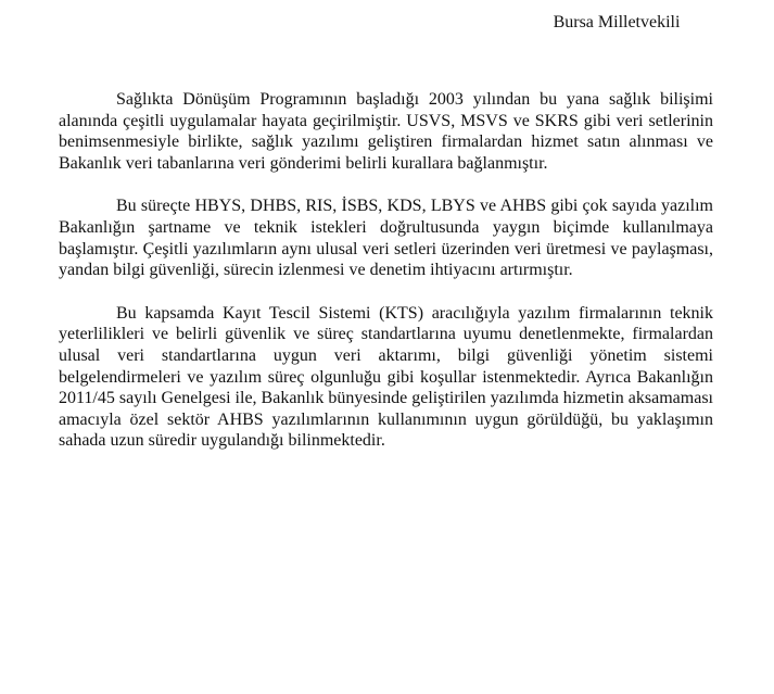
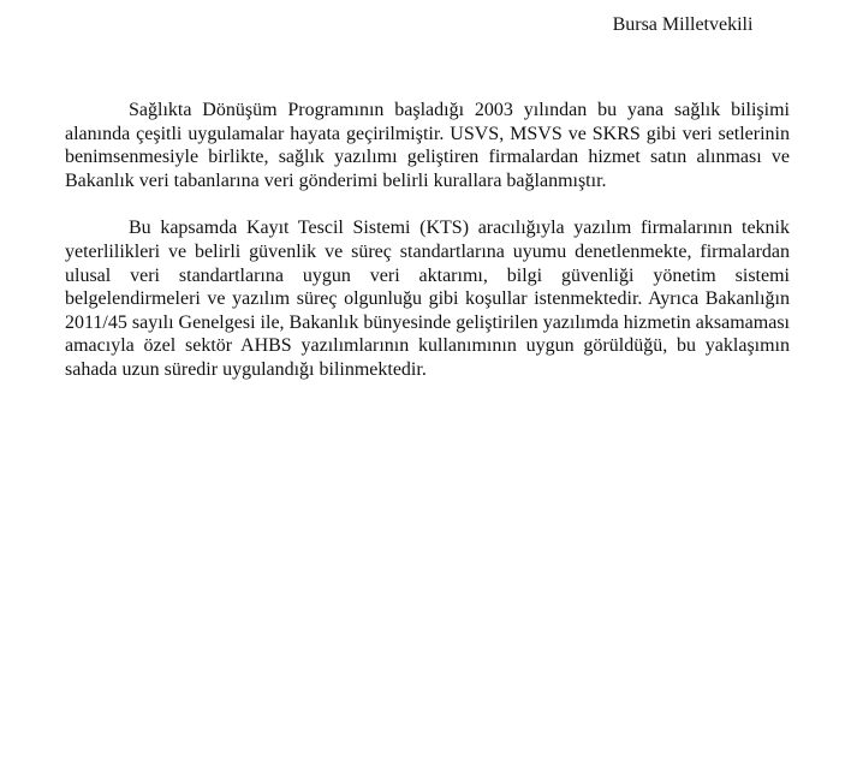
  Bursa Milletvekili
  Sağlıkta Dönüşüm Programının başladığı 2003 yılından bu yana sağlık bilişimi alanında çeşitli uygulamalar hayata geçirilmiştir. USVS, MSVS ve SKRS gibi veri setlerinin benimsenmesiyle birlikte, sağlık yazılımı geliştiren firmalardan hizmet satın alınması ve Bakanlık veri tabanlarına veri gönderimi belirli kurallara bağlanmıştır.
- Bu süreçte HBYS, DHBS, RIS, İSBS, KDS, LBYS ve AHBS gibi çok sayıda yazılım Bakanlığın şartname ve teknik istekleri doğrultusunda yaygın biçimde kullanılmaya başlamıştır. Çeşitli yazılımların aynı ulusal veri setleri üzerinden veri üretmesi ve paylaşması, yandan bilgi güvenliği, sürecin izlenmesi ve denetim ihtiyacını artırmıştır.
  Bu kapsamda Kayıt Tescil Sistemi (KTS) aracılığıyla yazılım firmalarının teknik yeterlilikleri ve belirli güvenlik ve süreç standartlarına uyumu denetlenmekte, firmalardan ulusal veri standartlarına uygun veri aktarımı, bilgi güvenliği yönetim sistemi belgelendirmeleri ve yazılım süreç olgunluğu gibi koşullar istenmektedir. Ayrıca Bakanlığın 2011/45 sayılı Genelgesi ile, Bakanlık bünyesinde geliştirilen yazılımda hizmetin aksamaması amacıyla özel sektör AHBS yazılımlarının kullanımının uygun görüldüğü, bu yaklaşımın sahada uzun süredir uygulandığı bilinmektedir.
